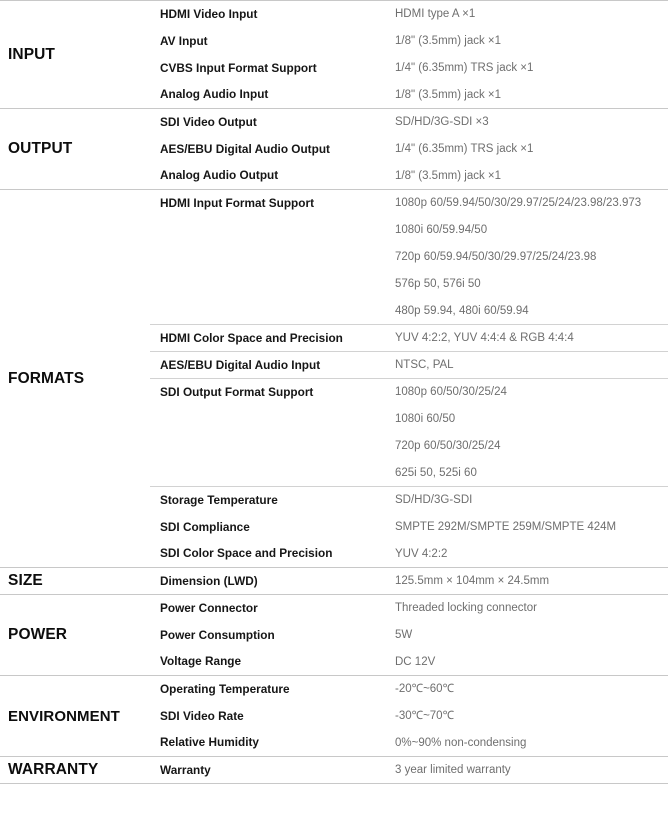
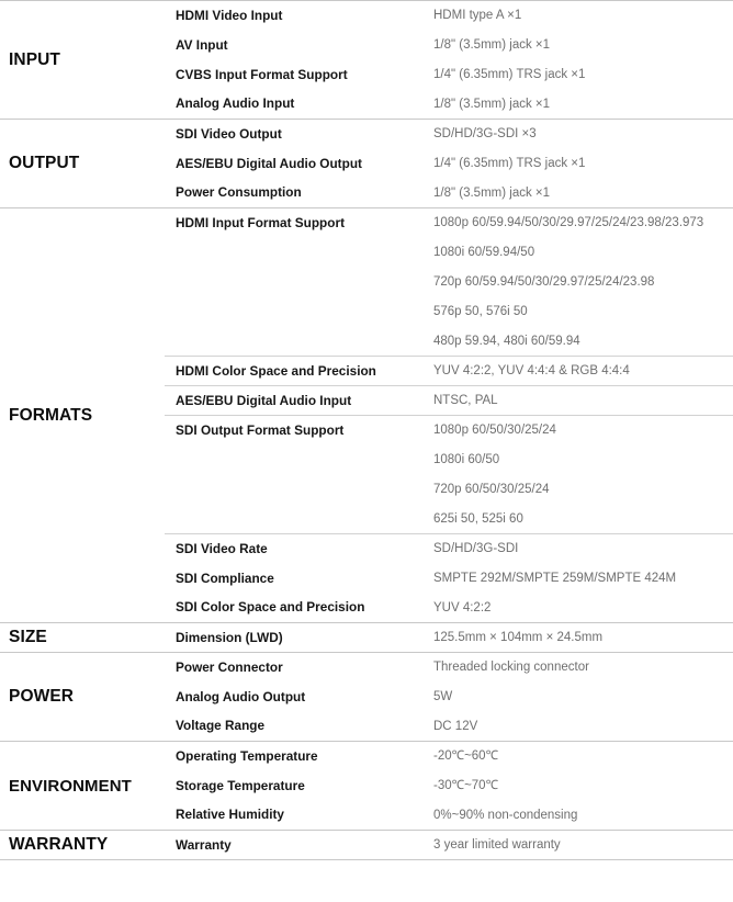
  INPUT	HDMI Video Input	HDMI type A ×1
  AV Input	1/8" (3.5mm) jack ×1
  CVBS Input Format Support	1/4" (6.35mm) TRS jack ×1
  Analog Audio Input	1/8" (3.5mm) jack ×1
  OUTPUT	SDI Video Output	SD/HD/3G-SDI ×3
  AES/EBU Digital Audio Output	1/4" (6.35mm) TRS jack ×1
- Analog Audio Output	1/8" (3.5mm) jack ×1
+ Power Consumption	1/8" (3.5mm) jack ×1
  FORMATS	HDMI Input Format Support	1080p 60/59.94/50/30/29.97/25/24/23.98/23.973
  	1080i 60/59.94/50
  	720p 60/59.94/50/30/29.97/25/24/23.98
  	576p 50, 576i 50
  	480p 59.94, 480i 60/59.94
  HDMI Color Space and Precision	YUV 4:2:2, YUV 4:4:4 & RGB 4:4:4
  AES/EBU Digital Audio Input	NTSC, PAL
  SDI Output Format Support	1080p 60/50/30/25/24
  	1080i 60/50
  	720p 60/50/30/25/24
  	625i 50, 525i 60
- Storage Temperature	SD/HD/3G-SDI
+ SDI Video Rate	SD/HD/3G-SDI
  SDI Compliance	SMPTE 292M/SMPTE 259M/SMPTE 424M
  SDI Color Space and Precision	YUV 4:2:2
  SIZE	Dimension (LWD)	125.5mm × 104mm × 24.5mm
  POWER	Power Connector	Threaded locking connector
- Power Consumption	5W
+ Analog Audio Output	5W
  Voltage Range	DC 12V
  ENVIRONMENT	Operating Temperature	-20℃~60℃
- SDI Video Rate	-30℃~70℃
+ Storage Temperature	-30℃~70℃
  Relative Humidity	0%~90% non-condensing
  WARRANTY	Warranty	3 year limited warranty
